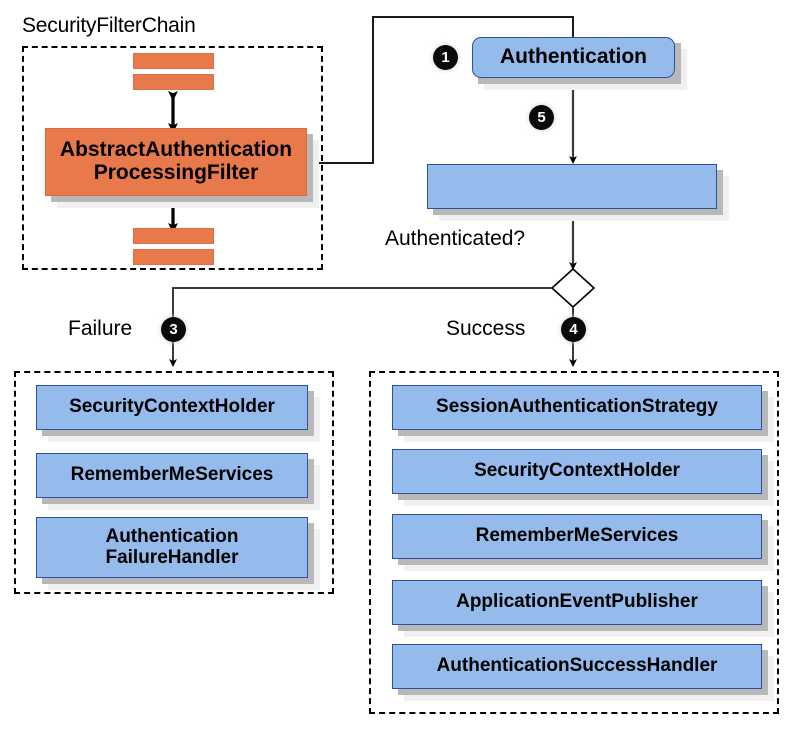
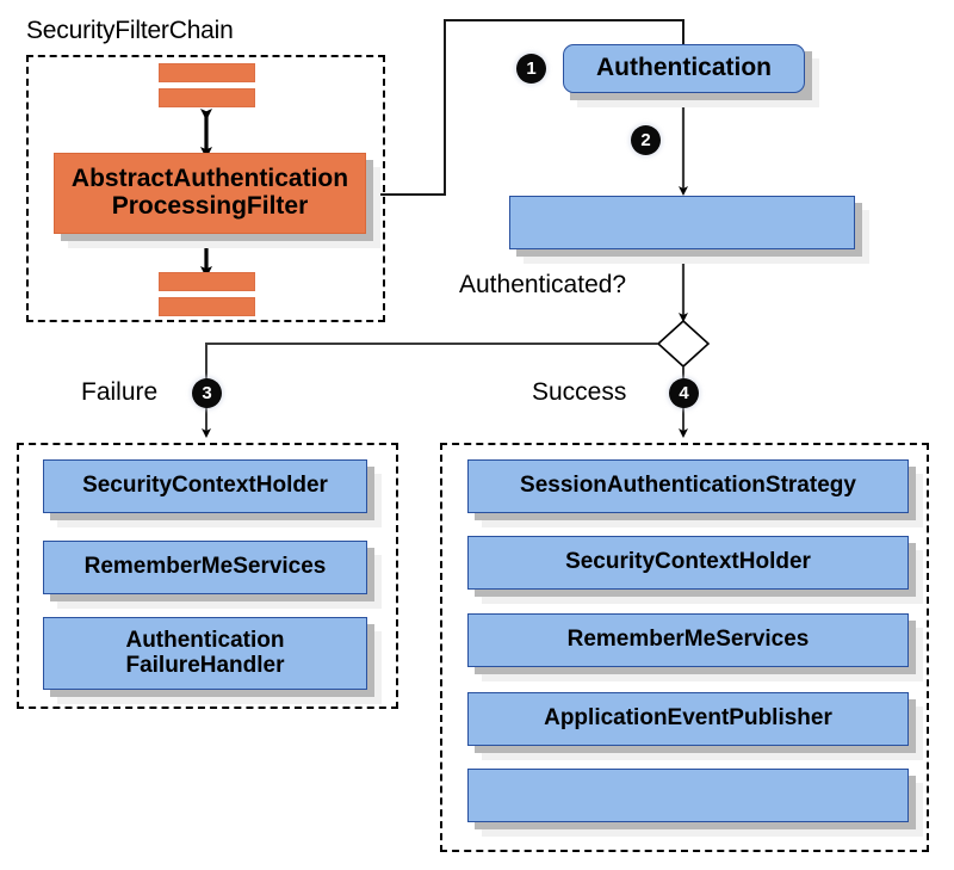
  SecurityFilterChain
  AbstractAuthentication
  ProcessingFilter
  1
  Authentication
- 5
+ 2
  Authenticated?
  Failure
  3
  Success
  4
  SecurityContextHolder
  RememberMeServices
  Authentication
  FailureHandler
  SessionAuthenticationStrategy
  SecurityContextHolder
  RememberMeServices
  ApplicationEventPublisher
- AuthenticationSuccessHandler
